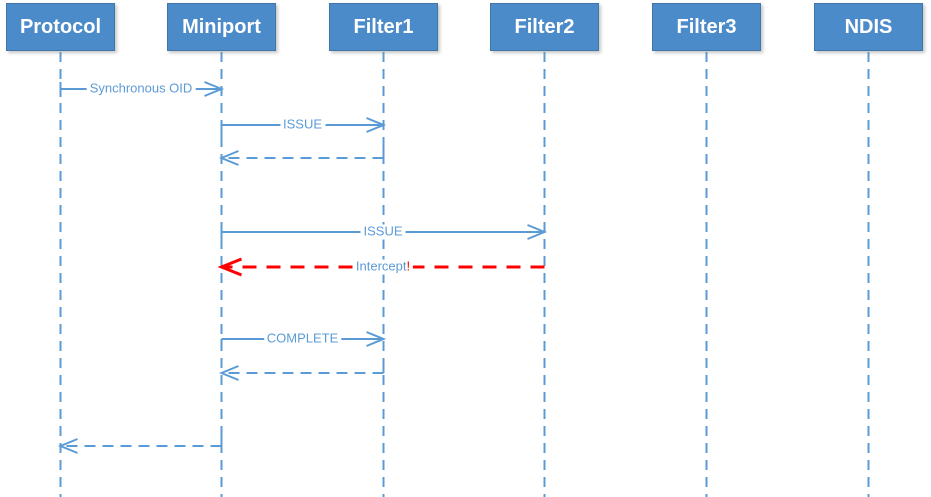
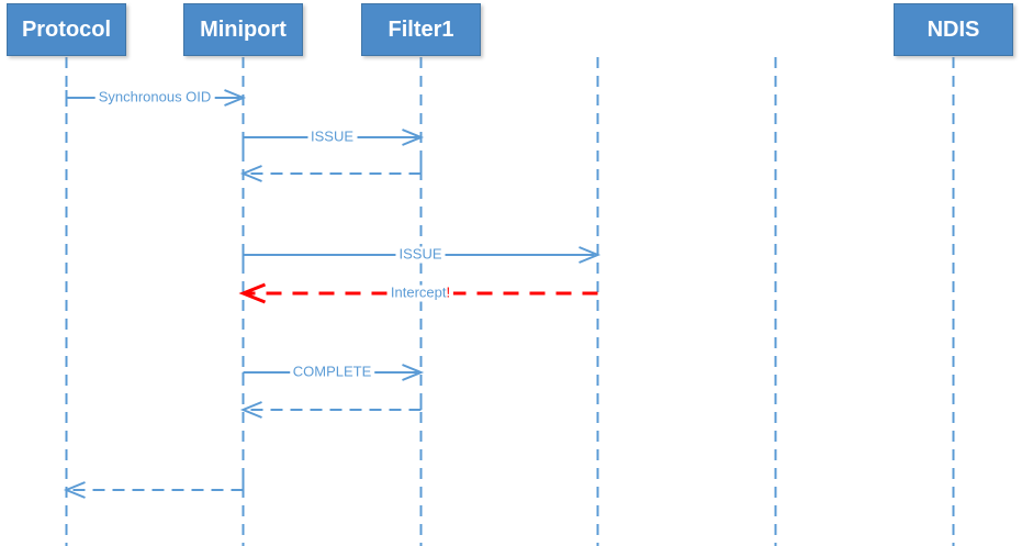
  Protocol
  Miniport
  Filter1
- Filter2
- Filter3
  NDIS
  Synchronous OID
  ISSUE
  ISSUE
  Intercept!
  COMPLETE
